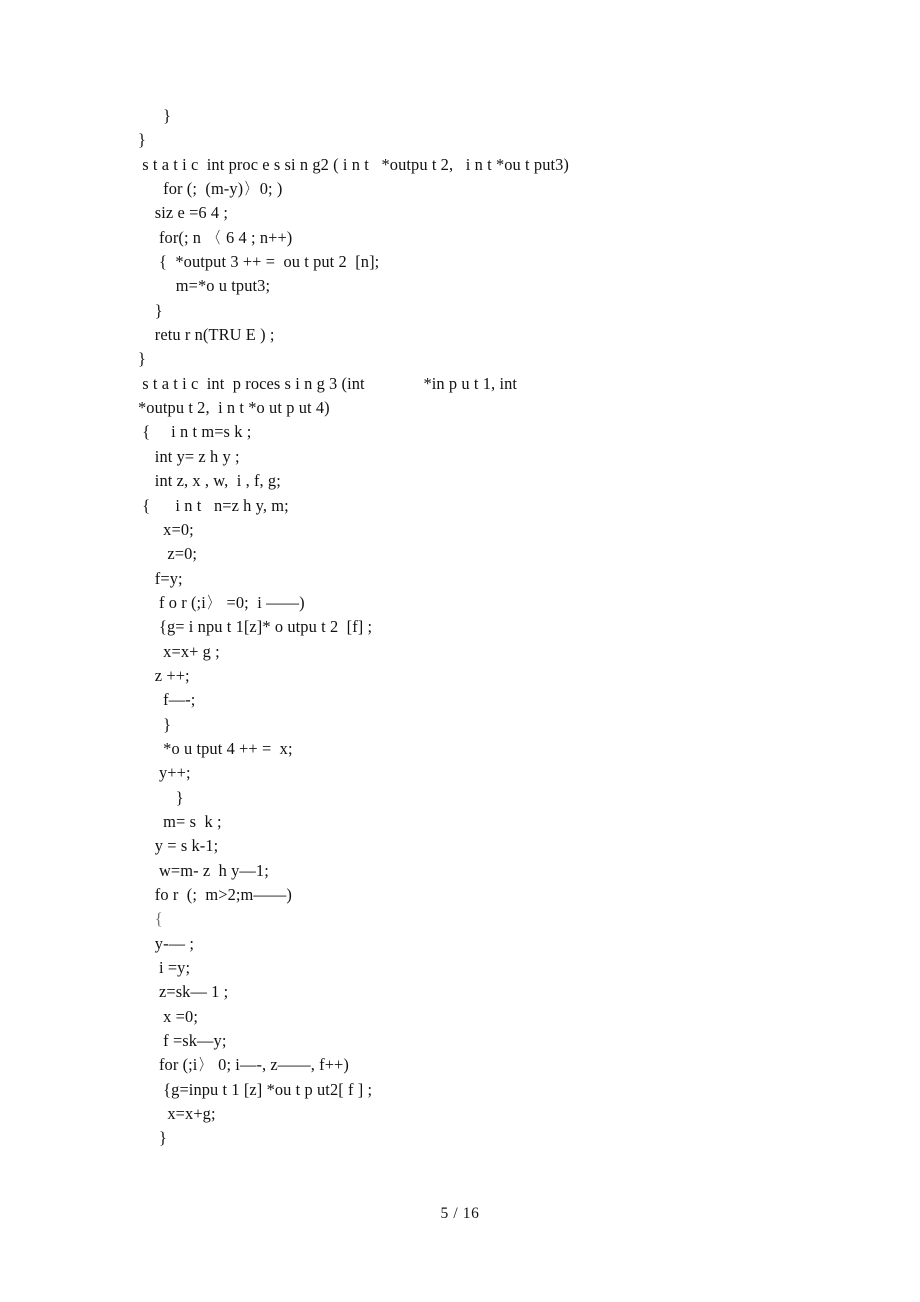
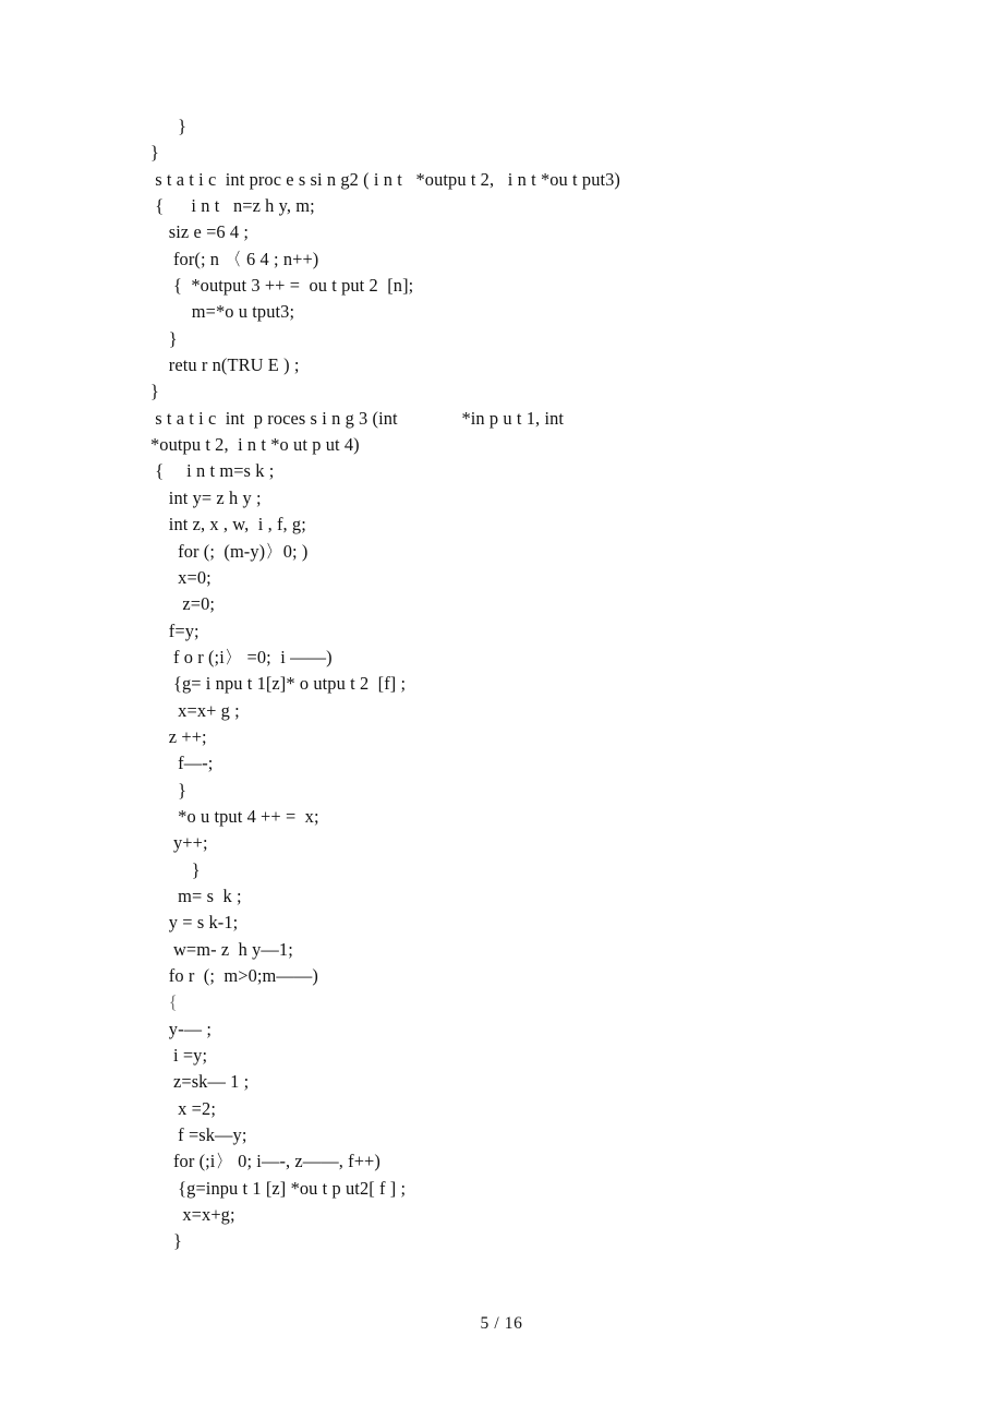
  }
  }
  s t a t i c int proc e s si n g2 ( i n t *outpu t 2, i n t *ou t put3)
- for (; (m-y)〉0; )
+ { i n t n=z h y, m;
  siz e =6 4 ;
  for(; n 〈 6 4 ; n++)
  { *output 3 ++ = ou t put 2 [n];
  m=*o u tput3;
  }
  retu r n(TRU E ) ;
  }
  s t a t i c int p roces s i n g 3 (int *in p u t 1, int
  *outpu t 2, i n t *o ut p ut 4)
  { i n t m=s k ;
  int y= z h y ;
  int z, x , w, i , f, g;
- { i n t n=z h y, m;
+ for (; (m-y)〉0; )
  x=0;
  z=0;
  f=y;
  f o r (;i〉 =0; i ——)
  {g= i npu t 1[z]* o utpu t 2 [f] ;
  x=x+ g ;
  z ++;
  f—-;
  }
  *o u tput 4 ++ = x;
  y++;
  }
  m= s k ;
  y = s k-1;
  w=m- z h y—1;
- fo r (; m>2;m——)
+ fo r (; m>0;m——)
  {
  y-— ;
  i =y;
  z=sk— 1 ;
- x =0;
+ x =2;
  f =sk—y;
  for (;i〉 0; i—-, z——, f++)
  {g=inpu t 1 [z] *ou t p ut2[ f ] ;
  x=x+g;
  }
  5 / 16
